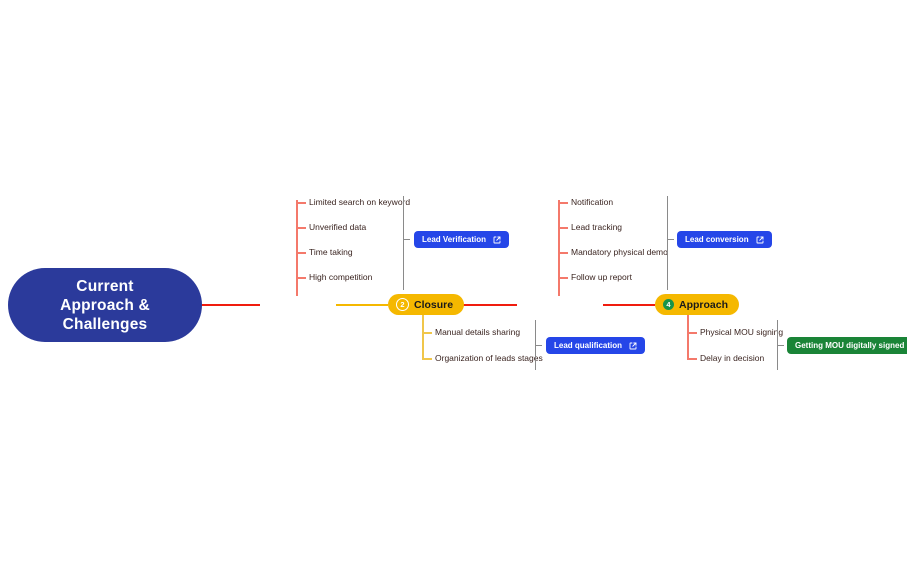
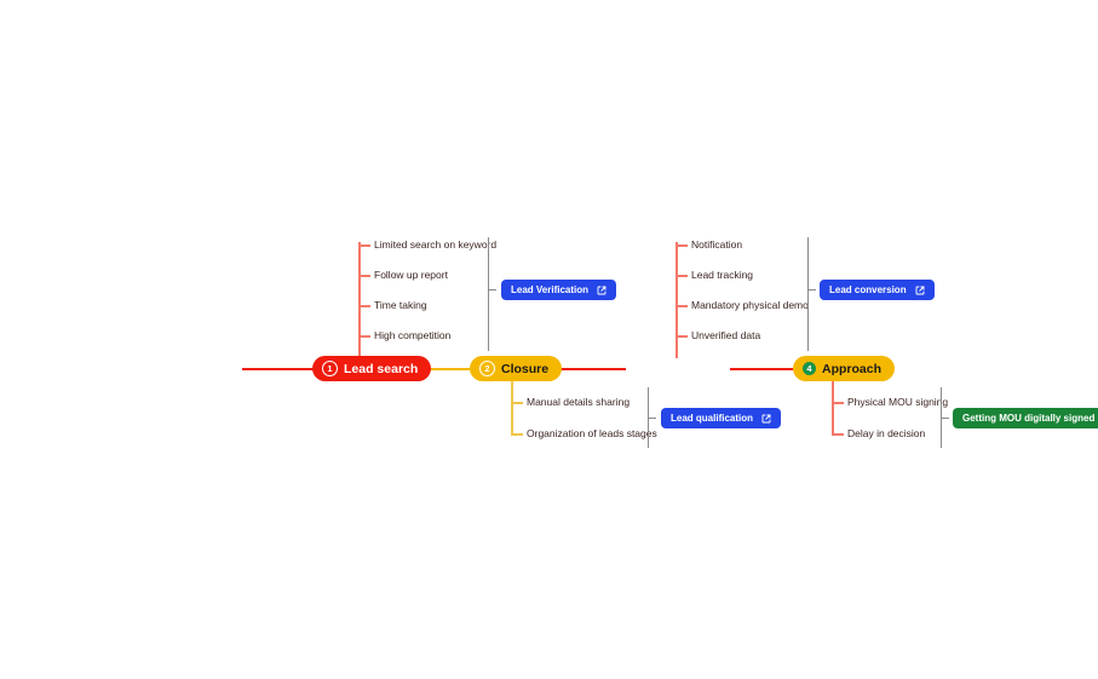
  Limited search on keywod
- Unverified data
+ Follow up report
  Time taking
  High competition
  Lead Verification
+ 1
+ Lead search
  Manual details sharing
  Organization of leads stags
  Lead qualification
  2
  Closure
  Notification
  Lead tracking
  Mandatory physical demo
- Follow up report
+ Unverified data
  Lead conversion
  Physical MOU signig
  Delay in decision
  Getting MOU digitally signed
  4
  Approach
- Current
- Approach &
- Challenges
